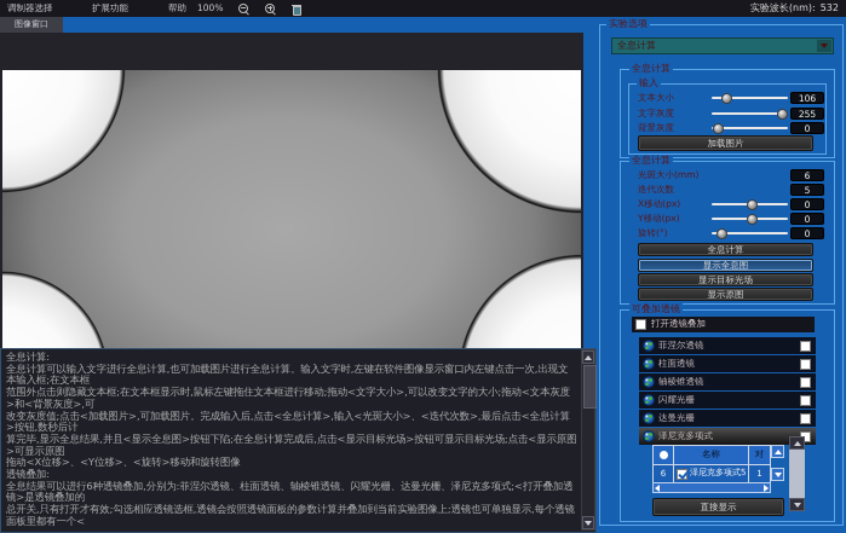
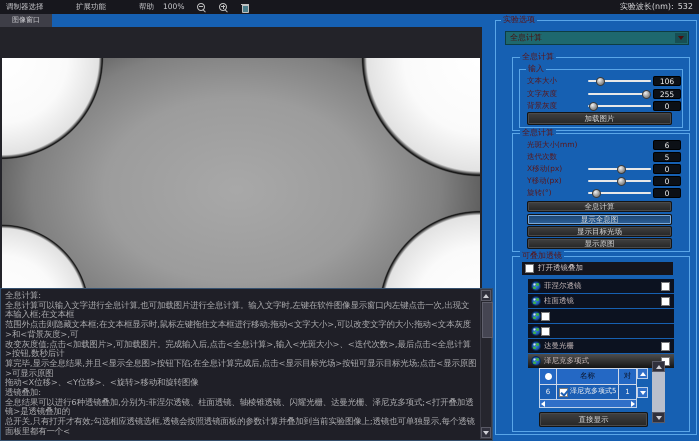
  调制器选择
  扩展功能
  帮助
  100%
  实验波长(nm): 532
  图像窗口
  全息计算:
  全息计算可以输入文字进行全息计算,也可加载图片进行全息计算。输入文字时,左键在软件图像显示窗口内左键点击一次,出现文本输入框;在文本框
  范围外点击则隐藏文本框;在文本框显示时,鼠标左键拖住文本框进行移动;拖动<文字大小>,可以改变文字的大小;拖动<文本灰度>和<背景灰度>,可
  改变灰度值;点击<加载图片>,可加载图片。完成输入后,点击<全息计算>,输入<光斑大小>、<迭代次数>,最后点击<全息计算>按钮,数秒后计
  算完毕,显示全息结果,并且<显示全息图>按钮下陷;在全息计算完成后,点击<显示目标光场>按钮可显示目标光场;点击<显示原图>可显示原图
  拖动<X位移>、<Y位移>、<旋转>移动和旋转图像
  透镜叠加:
  全息结果可以进行6种透镜叠加,分别为:菲涅尔透镜、柱面透镜、轴棱锥透镜、闪耀光栅、达曼光栅、泽尼克多项式;<打开叠加透镜>是透镜叠加的
  总开关,只有打开才有效;勾选相应透镜选框,透镜会按照透镜面板的参数计算并叠加到当前实验图像上;透镜也可单独显示,每个透镜面板里都有一个<
  实验选项
  全息计算
  全息计算
  输入
  文本大小
  106
  文字灰度
  255
  背景灰度
  0
  加载图片
  全息计算
  光斑大小(mm)
  6
  迭代次数
  5
  X移动(px)
  0
  Y移动(px)
  0
  旋转(°)
  0
  全息计算
  显示全息图
  显示目标光场
  显示原图
  可叠加透镜
  打开透镜叠加
  菲涅尔透镜
  柱面透镜
- 轴棱锥透镜
- 闪耀光栅
  达曼光栅
  泽尼克多项式
  名称
  对
  6
  泽尼克多项式5
  1
  直接显示
